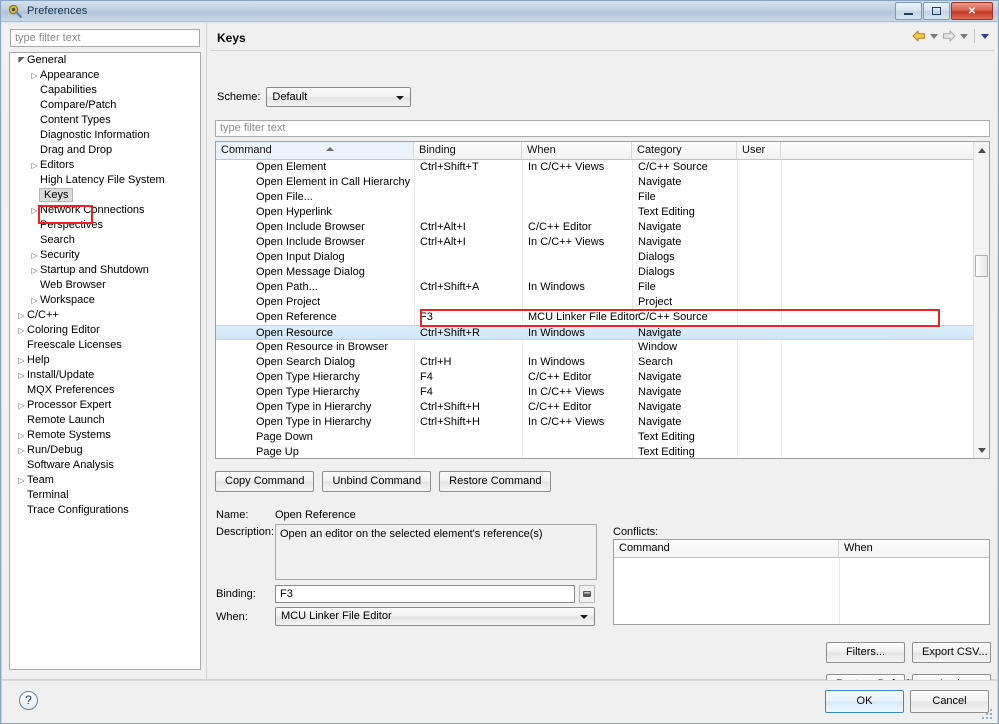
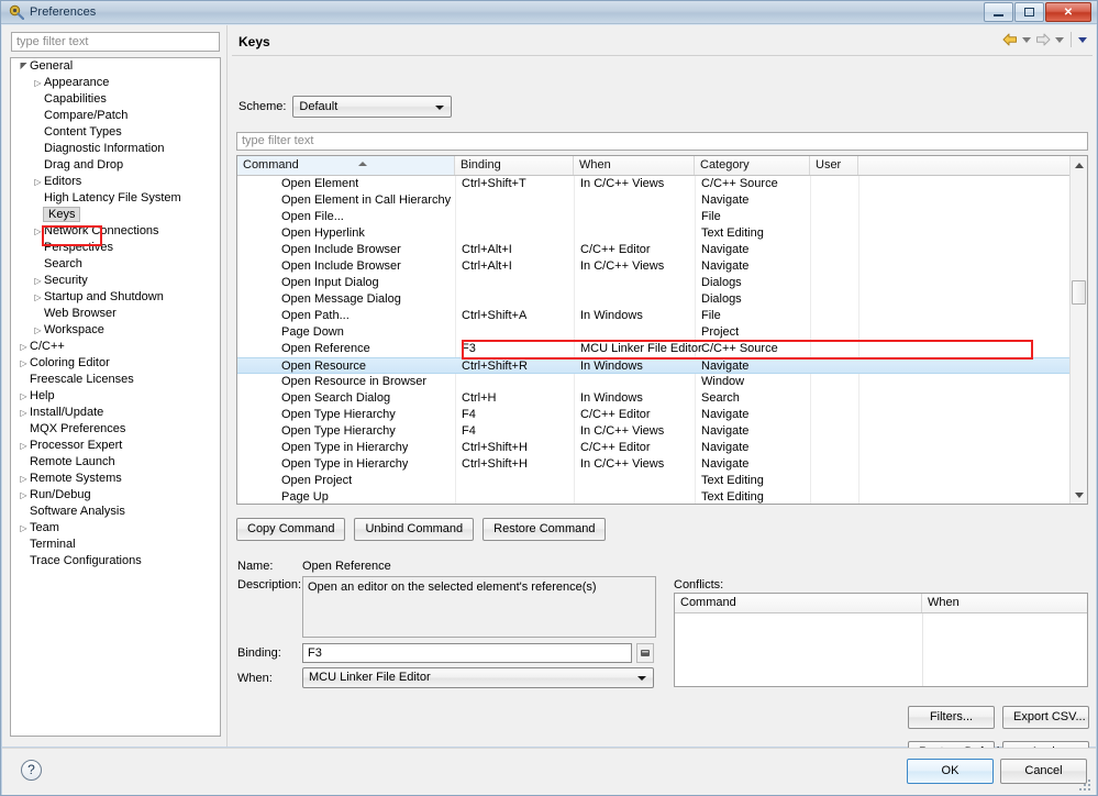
  Preferences
  ✕
  type filter text
  ▷ Appearance
  Capabilities
  Compare/Patch
  Content Types
  Diagnostic Information
  Drag and Drop
  ▷ Editors
  High Latency File System
  Keys
  ▷ Network Connections
  Perspectives
  Search
  ▷ Security
  ▷ Startup and Shutdown
  Web Browser
  ▷ Workspace
  ▷ C/C++
  ▷ Coloring Editor
  Freescale Licenses
  ▷ Help
  ▷ Install/Update
  MQX Preferences
  ▷ Processor Expert
  Remote Launch
  ▷ Remote Systems
  ▷ Run/Debug
  Software Analysis
  ▷ Team
  Terminal
  Trace Configurations
  Keys
  Scheme:
  Default
  type filter text
  Command
  Binding
  When
  Category
  User
  Open Element
  Ctrl+Shift+T
  In C/C++ Views
  C/C++ Source
  Open Element in Call Hierarchy
  Navigate
  Open File...
  File
  Open Hyperlink
  Text Editing
  Open Include Browser
  Ctrl+Alt+I
  C/C++ Editor
  Navigate
  Open Include Browser
  Ctrl+Alt+I
  In C/C++ Views
  Navigate
  Open Input Dialog
  Dialogs
  Open Message Dialog
  Dialogs
  Open Path...
  Ctrl+Shift+A
  In Windows
  File
- Open Project
+ Page Down
  Project
  Open Reference
  F3
  MCU Linker File Editor
  C/C++ Source
  Open Resource
  Ctrl+Shift+R
  In Windows
  Navigate
  Open Resource in Browser
  Window
  Open Search Dialog
  Ctrl+H
  In Windows
  Search
  Open Type Hierarchy
  F4
  C/C++ Editor
  Navigate
  Open Type Hierarchy
  F4
  In C/C++ Views
  Navigate
  Open Type in Hierarchy
  Ctrl+Shift+H
  C/C++ Editor
  Navigate
  Open Type in Hierarchy
  Ctrl+Shift+H
  In C/C++ Views
  Navigate
- Page Down
+ Open Project
  Text Editing
  Page Up
  Text Editing
  Copy Command
  Unbind Command
  Restore Command
  Name:
  Open Reference
  Description:
  Open an editor on the selected element's reference(s)
  Binding:
  F3
  When:
  MCU Linker File Editor
  Conflicts:
  Command
  When
  Filters...
  Export CSV...
  ?
  OK
  Cancel
